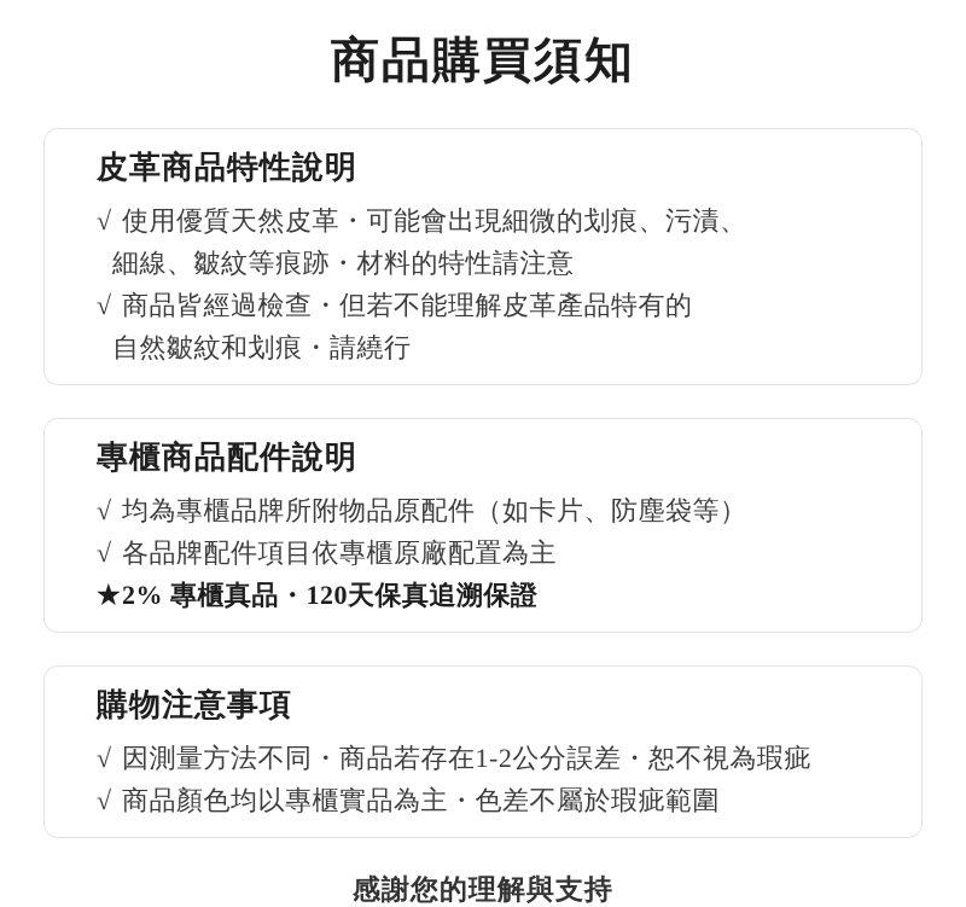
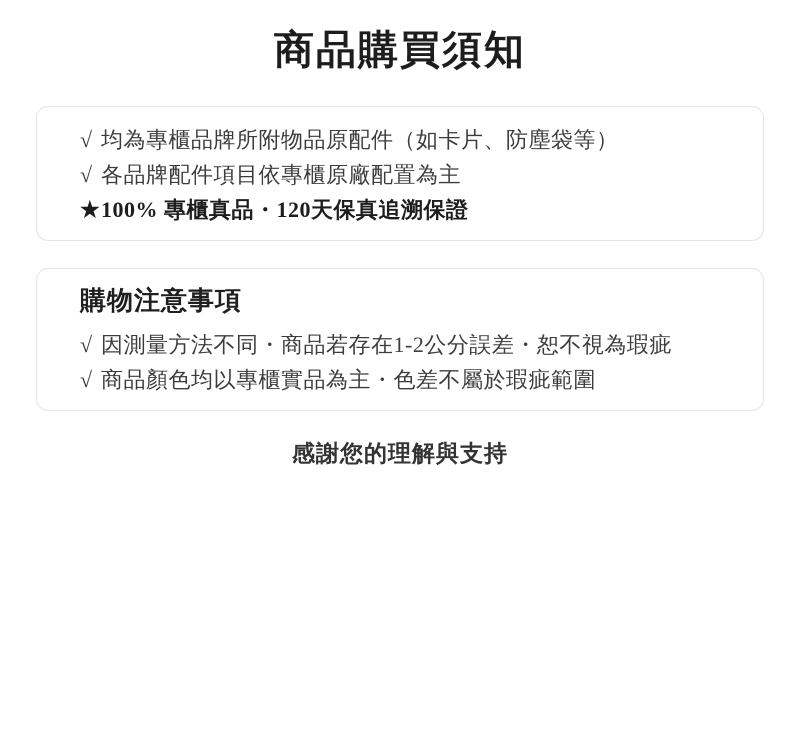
  商品購買須知
- 皮革商品特性說明
- √ 使用優質天然皮革・可能會出現細微的划痕、污漬、
- 細線、皺紋等痕跡・材料的特性請注意
- √ 商品皆經過檢查・但若不能理解皮革產品特有的
- 自然皺紋和划痕・請繞行
- 專櫃商品配件說明
  √ 均為專櫃品牌所附物品原配件（如卡片、防塵袋等）
  √ 各品牌配件項目依專櫃原廠配置為主
- ★2% 專櫃真品・120天保真追溯保證
+ ★100% 專櫃真品・120天保真追溯保證
  購物注意事項
  √ 因測量方法不同・商品若存在1-2公分誤差・恕不視為瑕疵
  √ 商品顏色均以專櫃實品為主・色差不屬於瑕疵範圍
  感謝您的理解與支持
